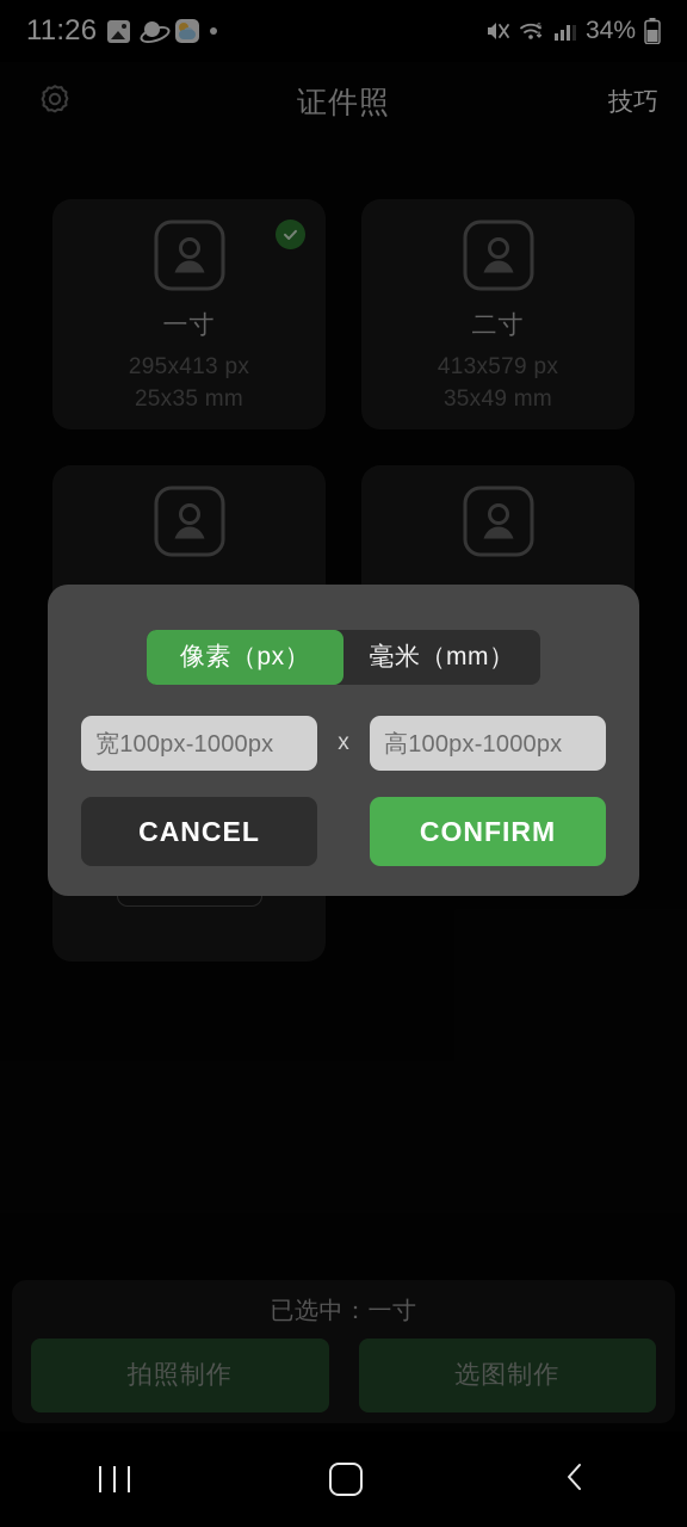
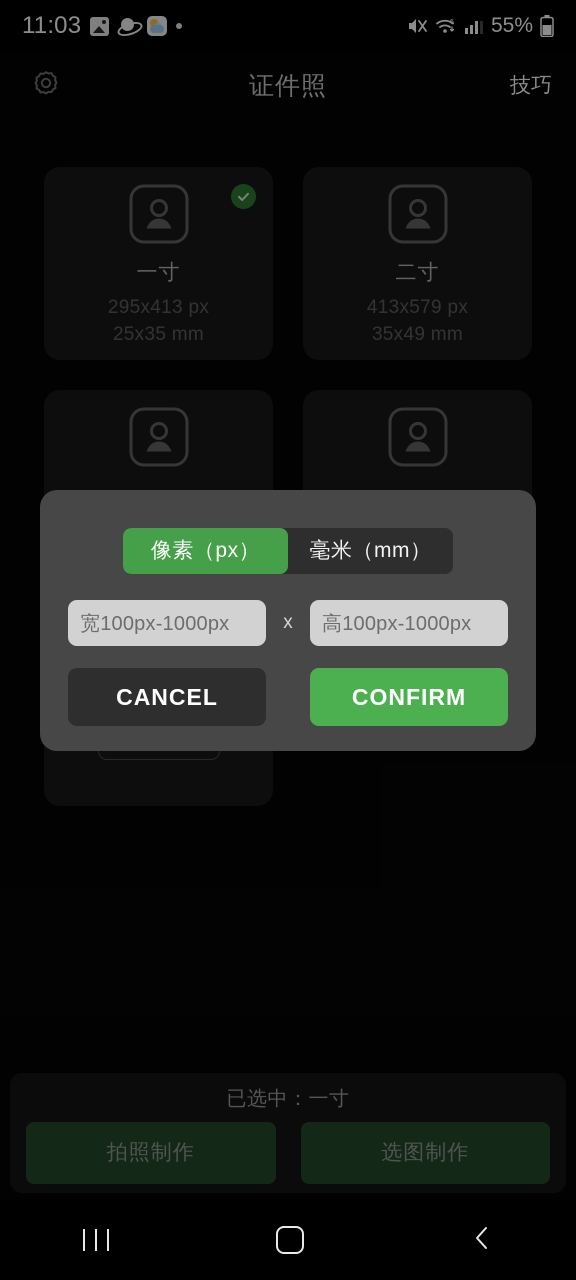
- 11:26
+ 11:03
- 34%
+ 55%
  证件照
  技巧
  一寸
  295x413 px
  25x35 mm
  二寸
  413x579 px
  35x49 mm
  已选中：一寸
  拍照制作
  选图制作
  像素（px）
  毫米（mm）
  宽100px-1000px
  x
  高100px-1000px
  CANCEL
  CONFIRM
